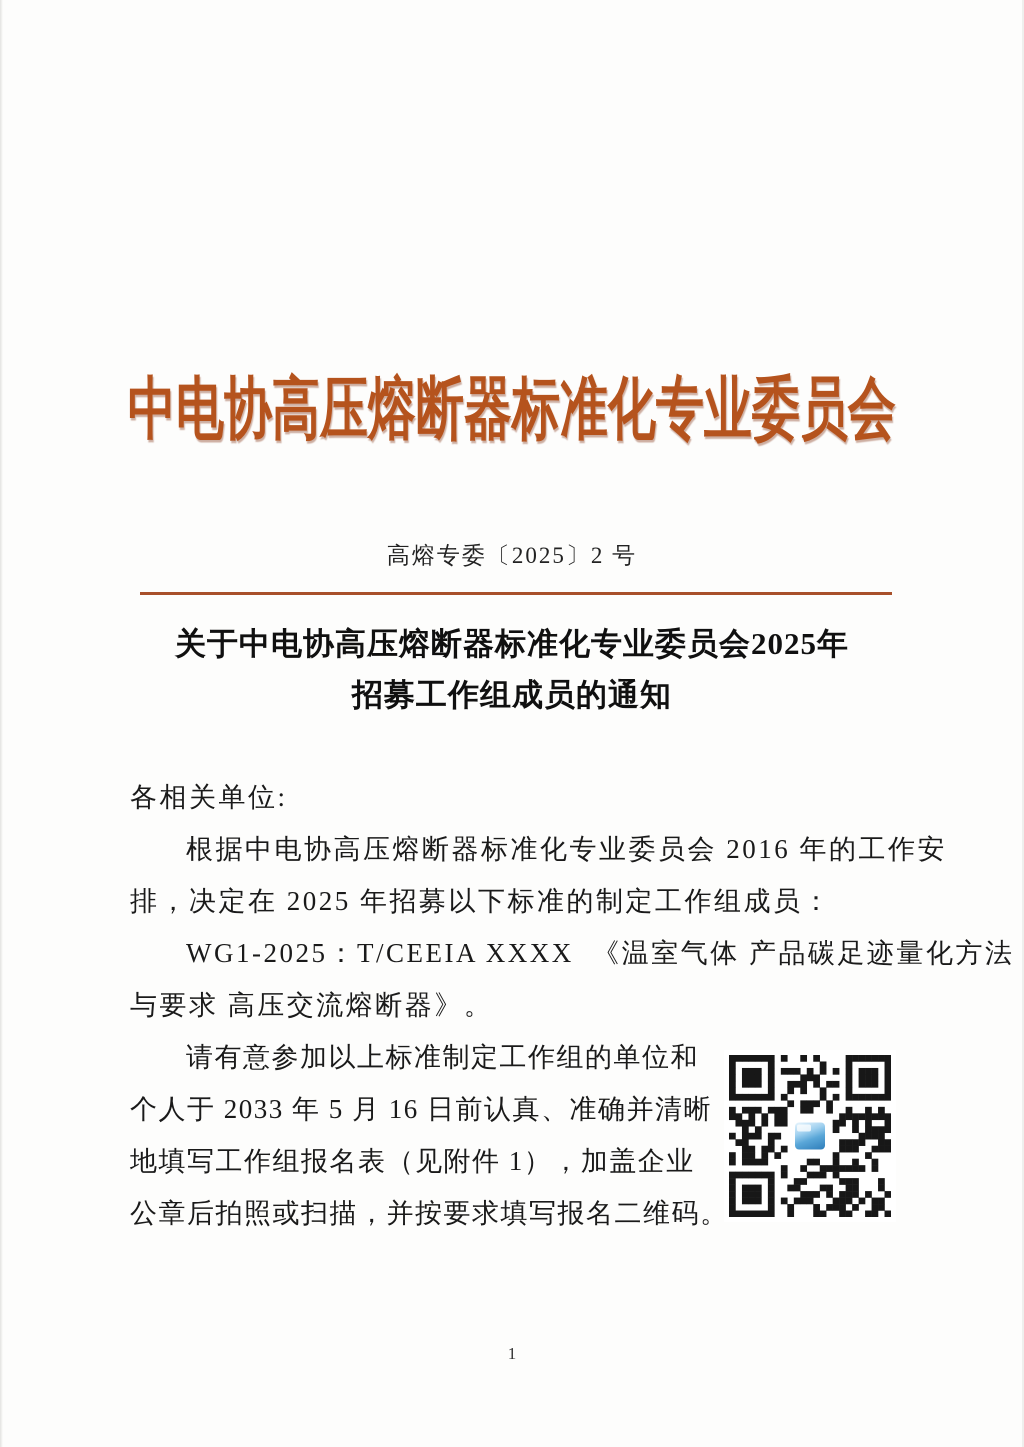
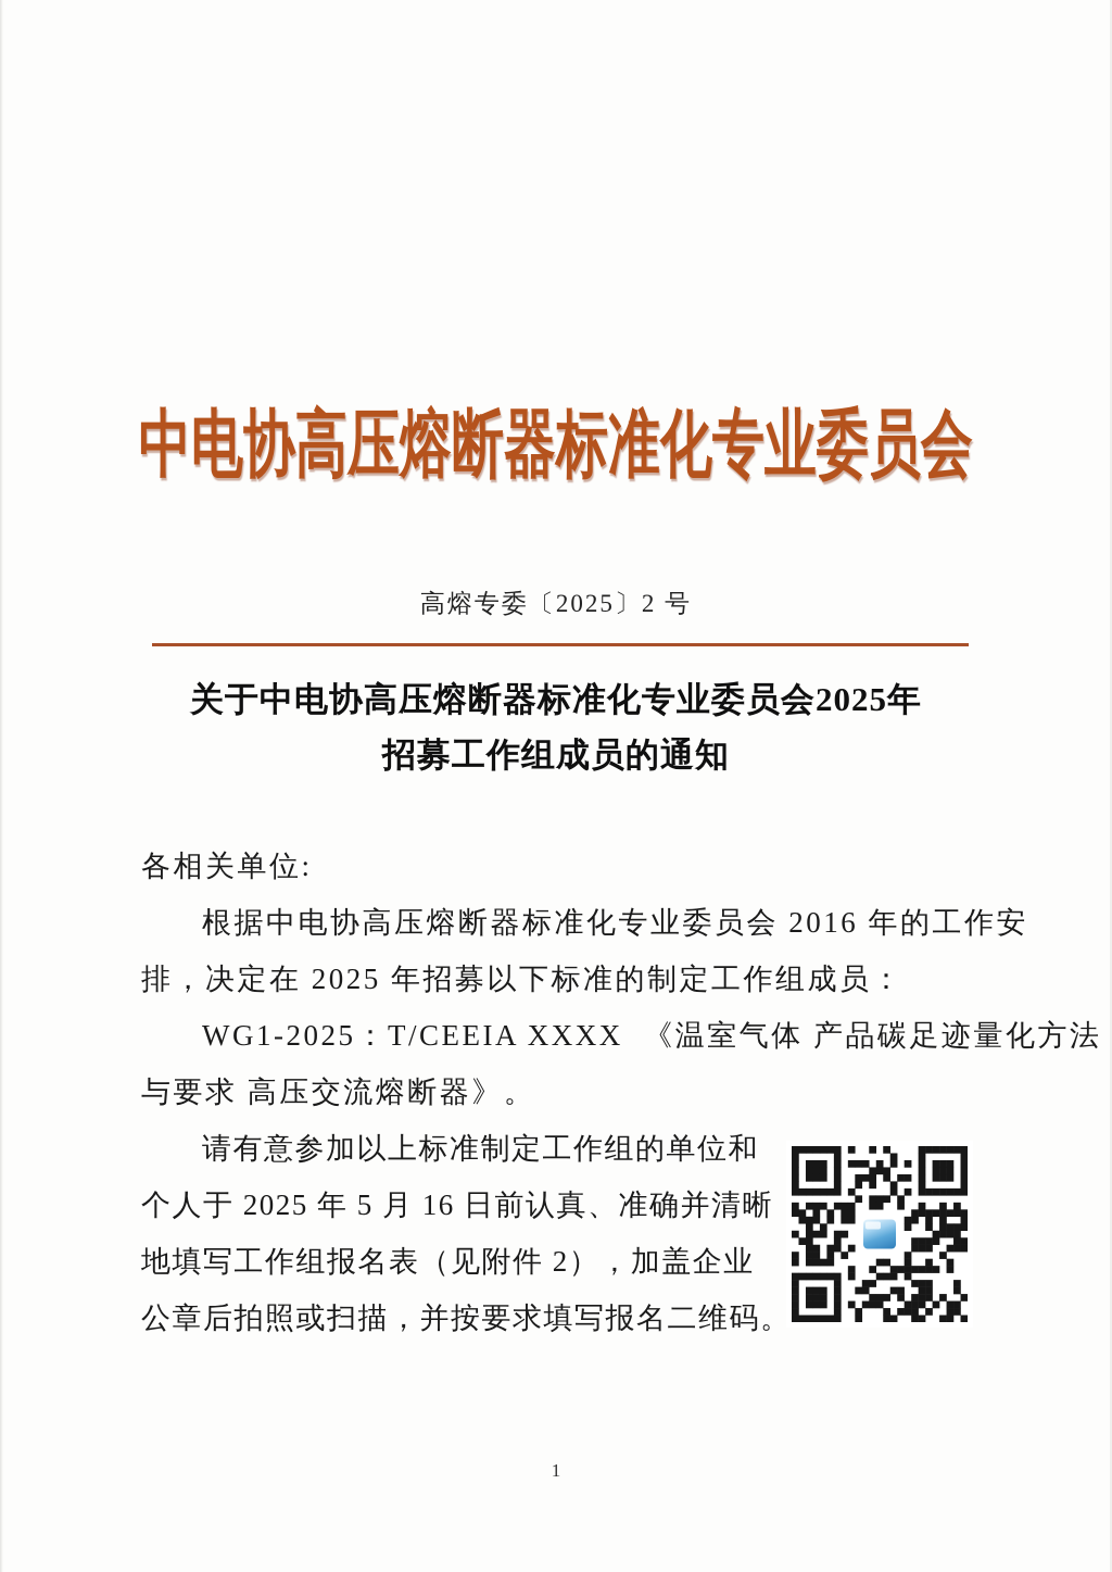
  中电协高压熔断器标准化专业委员会
  高熔专委〔2025〕2 号
  关于中电协高压熔断器标准化专业委员会2025年
  招募工作组成员的通知
  各相关单位:
  根据中电协高压熔断器标准化专业委员会 2016 年的工作安
  排，决定在 2025 年招募以下标准的制定工作组成员：
  WG1-2025：T/CEEIA XXXX 《温室气体 产品碳足迹量化方法
  与要求 高压交流熔断器》。
  请有意参加以上标准制定工作组的单位和
- 个人于 2033 年 5 月 16 日前认真、准确并清晰
+ 个人于 2025 年 5 月 16 日前认真、准确并清晰
- 地填写工作组报名表（见附件 1），加盖企业
+ 地填写工作组报名表（见附件 2），加盖企业
  公章后拍照或扫描，并按要求填写报名二维码。
  1
